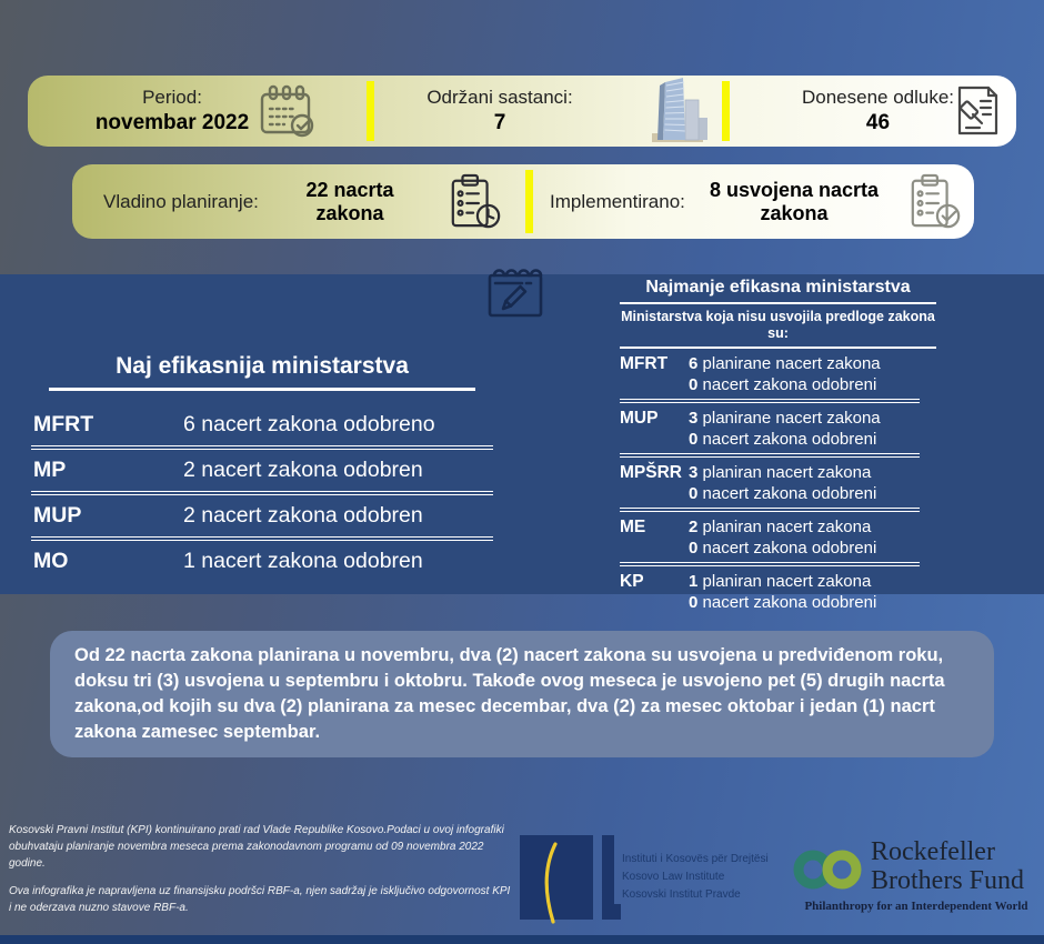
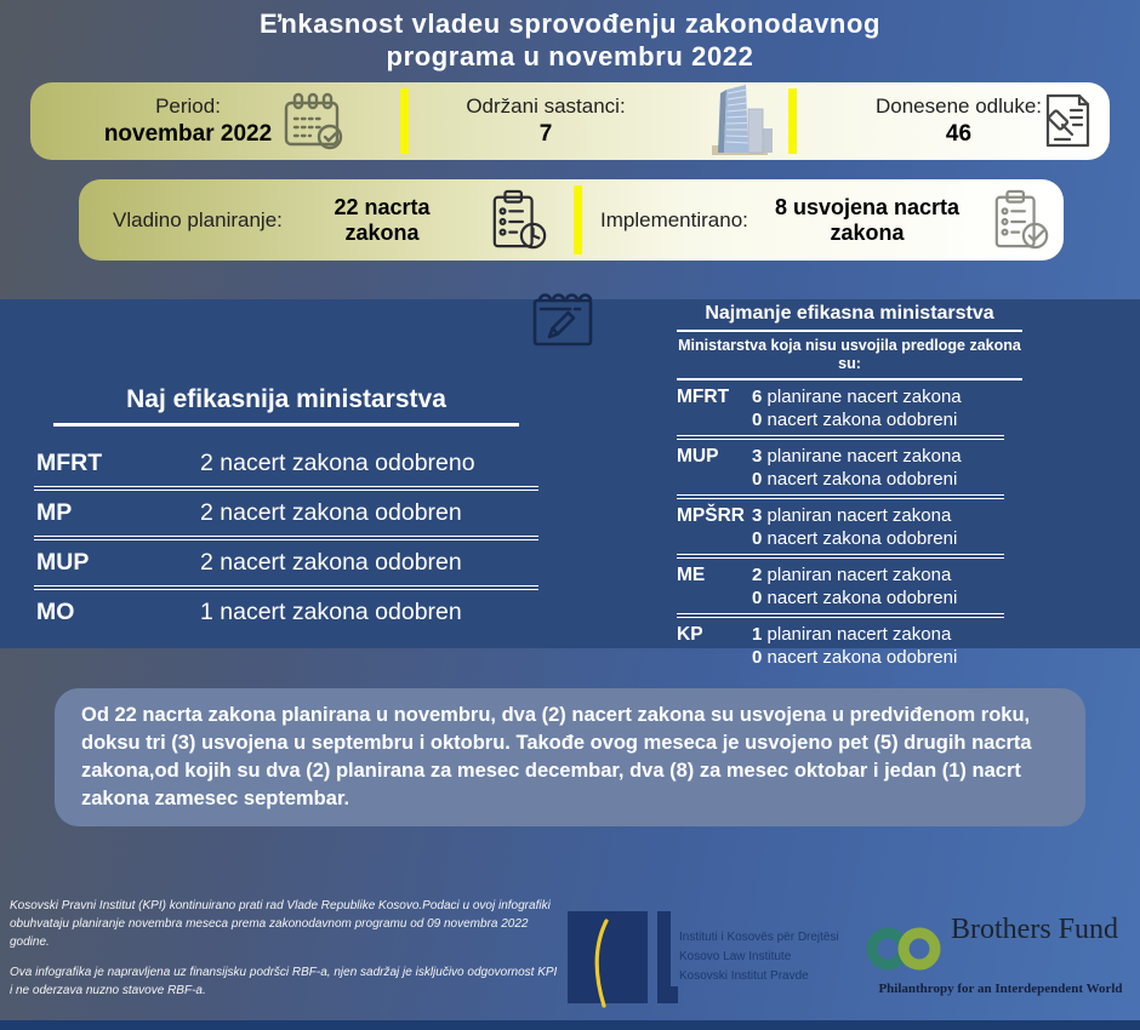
+ Eŉkasnost vladeu sprovođenju zakonodavnog
+ programa u novembru 2022
  Period:
  novembar 2022
  Održani sastanci:
  7
  Donesene odluke:
  46
  Vladino planiranje:
  22 nacrta zakona
  Implementirano:
  8 usvojena nacrta zakona
  Naj efikasnija ministarstva
  MFRT
- 6 nacert zakona odobreno
+ 2 nacert zakona odobreno
  MP
  2 nacert zakona odobren
  MUP
  2 nacert zakona odobren
  MO
  1 nacert zakona odobren
  Najmanje efikasna ministarstva
  Ministarstva koja nisu usvojila predloge zakona su:
  MFRT
  6 planirane nacert zakona
  0 nacert zakona odobreni
  MUP
  3 planirane nacert zakona
  0 nacert zakona odobreni
  MPŠRR
  3 planiran nacert zakona
  0 nacert zakona odobreni
  ME
  2 planiran nacert zakona
  0 nacert zakona odobreni
  KP
  1 planiran nacert zakona
  0 nacert zakona odobreni
- Od 22 nacrta zakona planirana u novembru, dva (2) nacert zakona su usvojena u predviđenom roku, doksu tri (3) usvojena u septembru i oktobru. Takođe ovog meseca je usvojeno pet (5) drugih nacrta zakona,od kojih su dva (2) planirana za mesec decembar, dva (2) za mesec oktobar i jedan (1) nacrt zakona zamesec septembar.
+ Od 22 nacrta zakona planirana u novembru, dva (2) nacert zakona su usvojena u predviđenom roku, doksu tri (3) usvojena u septembru i oktobru. Takođe ovog meseca je usvojeno pet (5) drugih nacrta zakona,od kojih su dva (2) planirana za mesec decembar, dva (8) za mesec oktobar i jedan (1) nacrt zakona zamesec septembar.
  Kosovski Pravni Institut (KPI) kontinuirano prati rad Vlade Republike Kosovo.Podaci u ovoj infografiki obuhvataju planiranje novembra meseca prema zakonodavnom programu od 09 novembra 2022 godine.
  Ova infografika je napravljena uz finansijsku podršci RBF-a, njen sadržaj je isključivo odgovornost KPI i ne oderzava nuzno stavove RBF-a.
  Instituti i Kosovës për Drejtësi
  Kosovo Law Institute
  Kosovski Institut Pravde
- Rockefeller
  Brothers Fund
  Philanthropy for an Interdependent World
